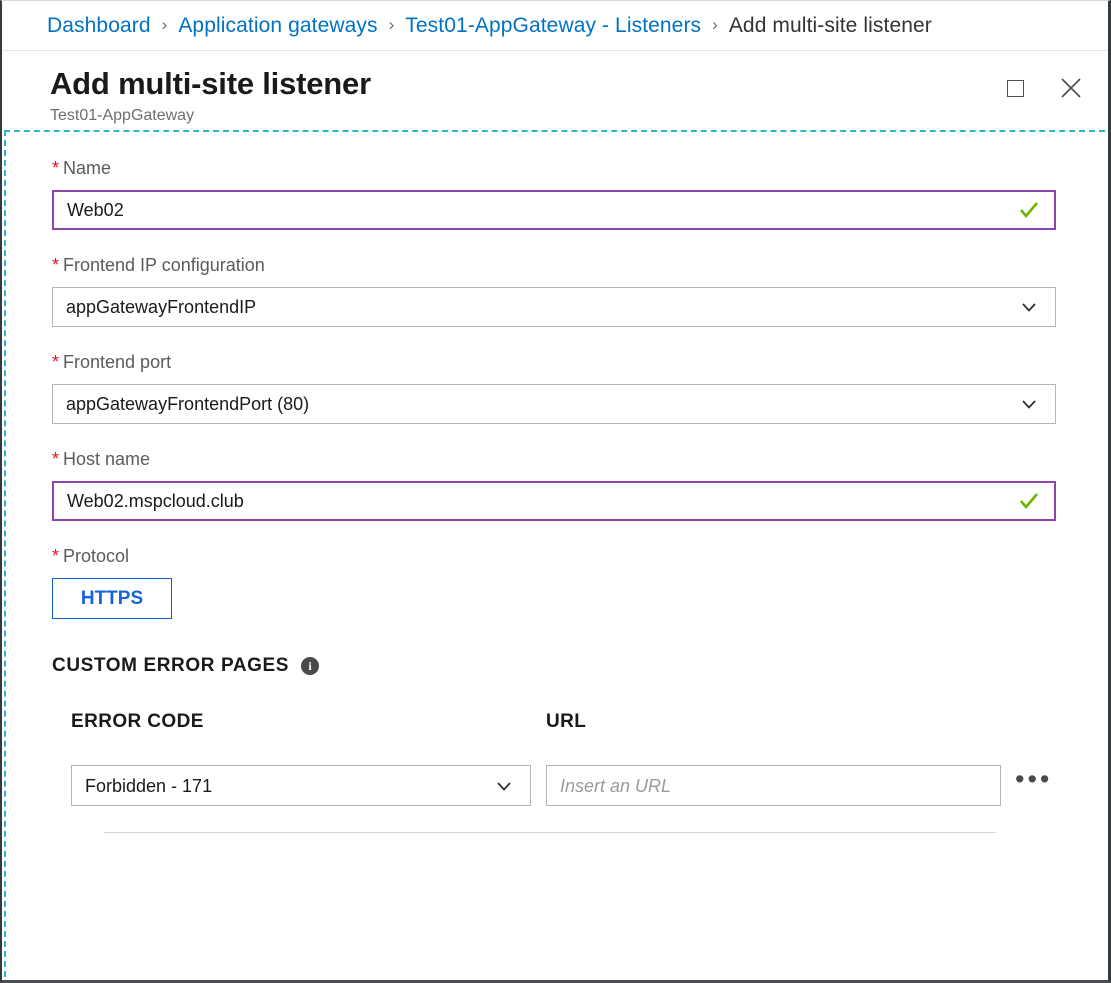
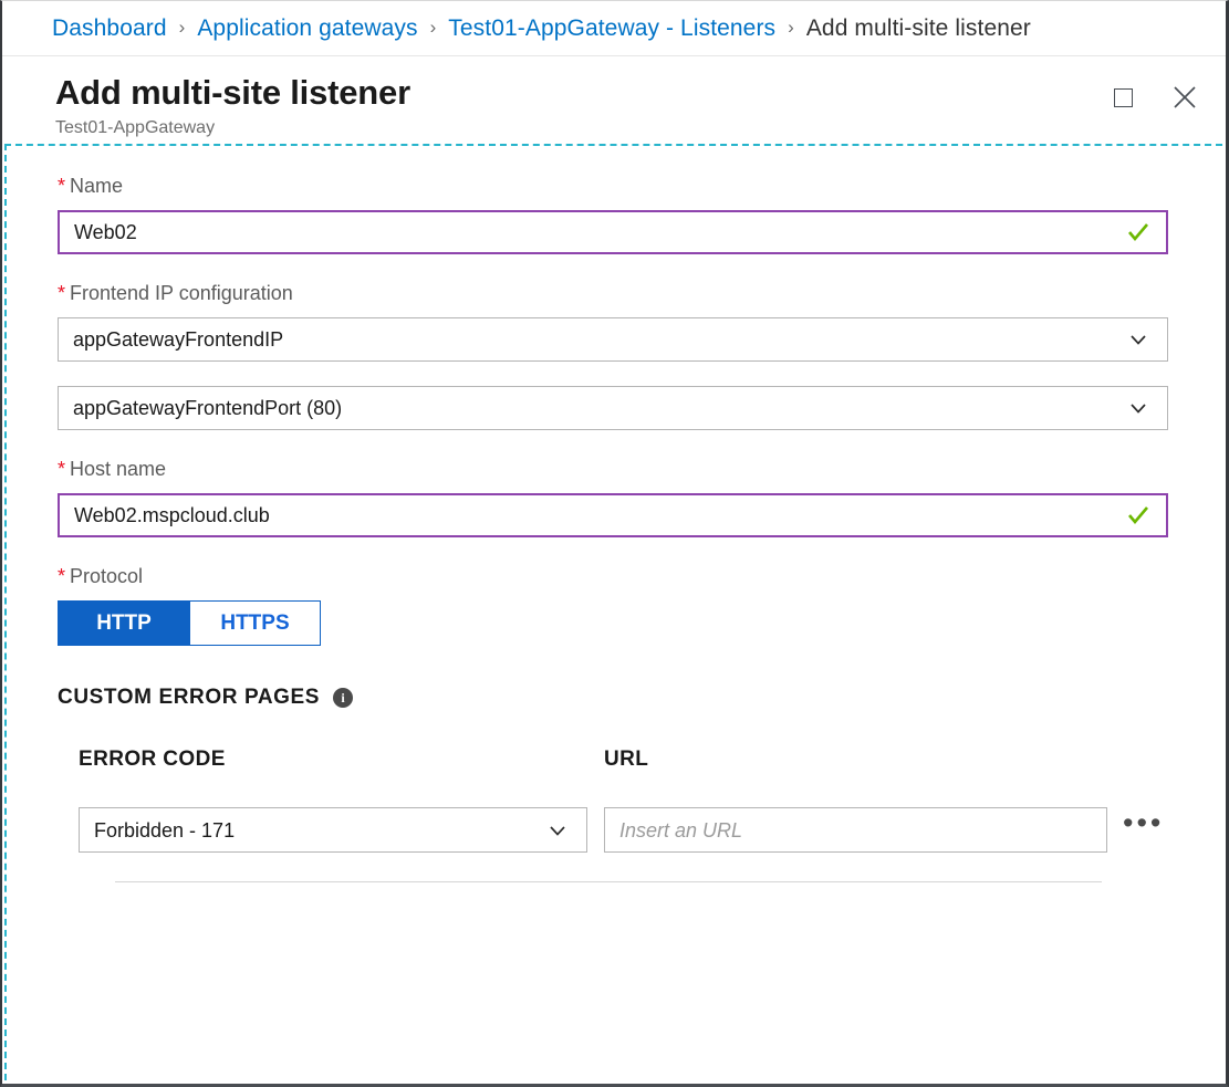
  Dashboard
  ›
  Application gateways
  ›
  Test01-AppGateway - Listeners
  ›
  Add multi-site listener
  Add multi-site listener
  Test01-AppGateway
  * Name
  Web02
  * Frontend IP configuration
  appGatewayFrontendIP
- * Frontend port
  appGatewayFrontendPort (80)
  * Host name
  Web02.mspcloud.club
  * Protocol
+ HTTP
  HTTPS
  CUSTOM ERROR PAGES
  i
  ERROR CODE
  URL
  Forbidden - 171
  Insert an URL
  •••
